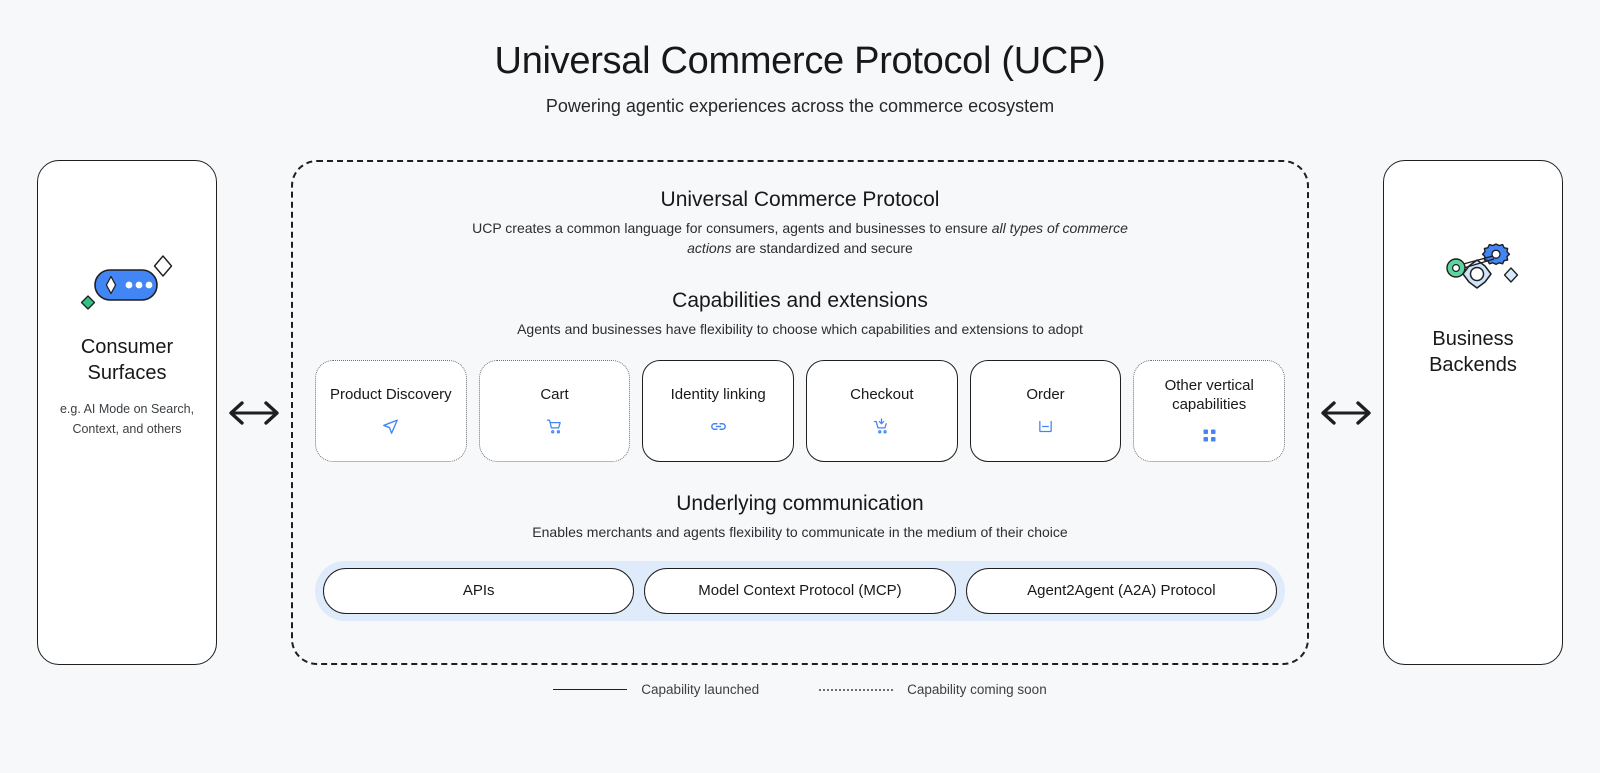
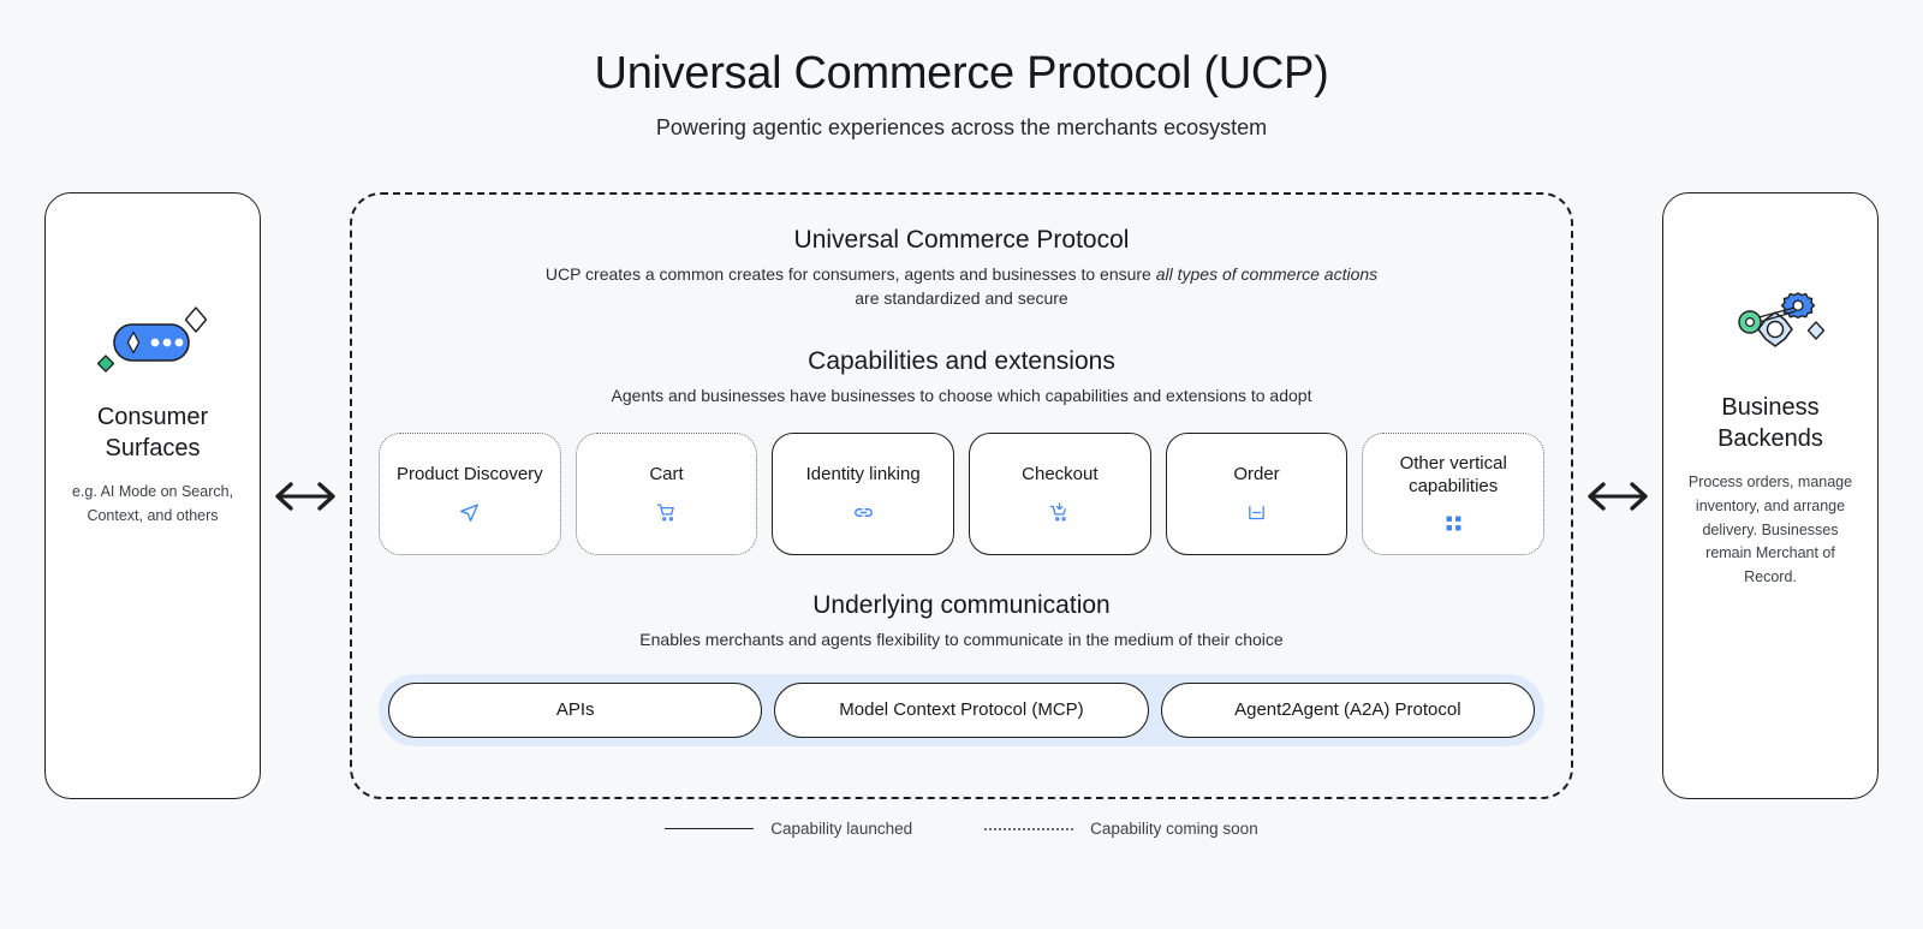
  Universal Commerce Protocol (UCP)
- Powering agentic experiences across the commerce ecosystem
+ Powering agentic experiences across the merchants ecosystem
  Consumer Surfaces
  e.g. AI Mode on Search, Context, and others
  Universal Commerce Protocol
- UCP creates a common language for consumers, agents and businesses to ensure all types of commerce actions are standardized and secure
+ UCP creates a common creates for consumers, agents and businesses to ensure all types of commerce actions are standardized and secure
  Capabilities and extensions
- Agents and businesses have flexibility to choose which capabilities and extensions to adopt
+ Agents and businesses have businesses to choose which capabilities and extensions to adopt
  Product Discovery
  Cart
  Identity linking
  Checkout
  Order
  Other vertical capabilities
  Underlying communication
  Enables merchants and agents flexibility to communicate in the medium of their choice
  APIs
  Model Context Protocol (MCP)
  Agent2Agent (A2A) Protocol
  Business Backends
+ Process orders, manage inventory, and arrange delivery. Businesses remain Merchant of Record.
  Capability launched
  Capability coming soon
